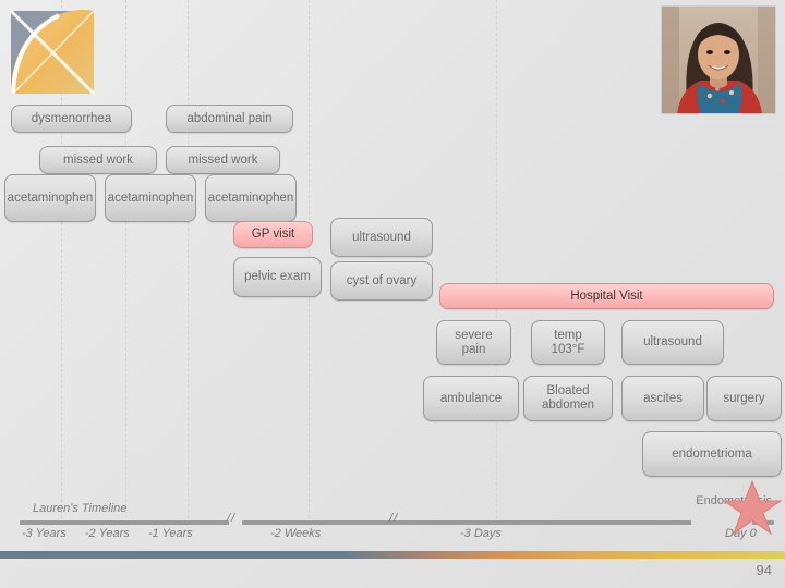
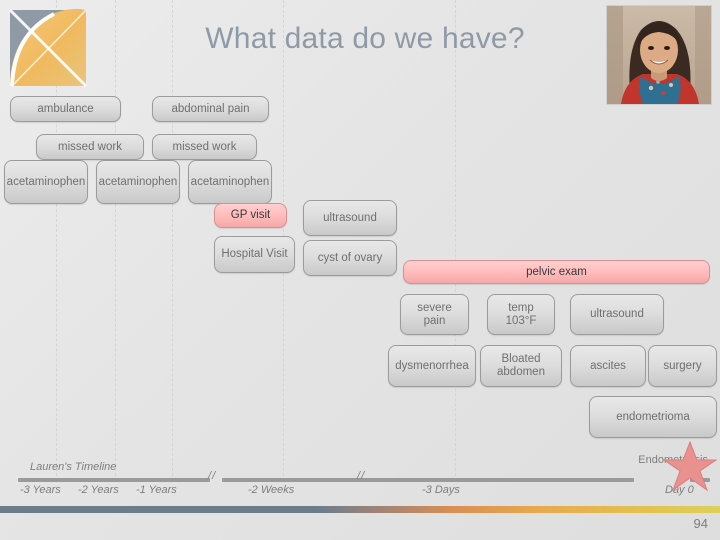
+ What data do we have?
- dysmenorrhea
+ ambulance
  abdominal pain
  missed work
  missed work
  acetaminophen
  acetaminophen
  acetaminophen
  GP visit
  ultrasound
- pelvic exam
+ Hospital Visit
  cyst of ovary
- Hospital Visit
+ pelvic exam
  severe pain
  temp 103°F
  ultrasound
- ambulance
+ dysmenorrhea
  Bloated abdomen
  ascites
  surgery
  endometrioma
  Lauren's Timeline
  / /
  / /
  -3 Years
  -2 Years
  -1 Years
  -2 Weeks
  -3 Days
  Day 0
  94
